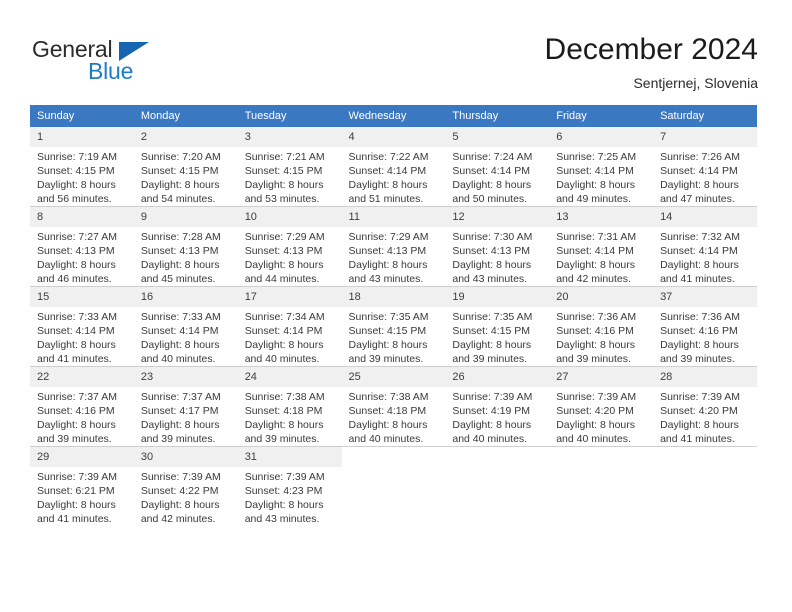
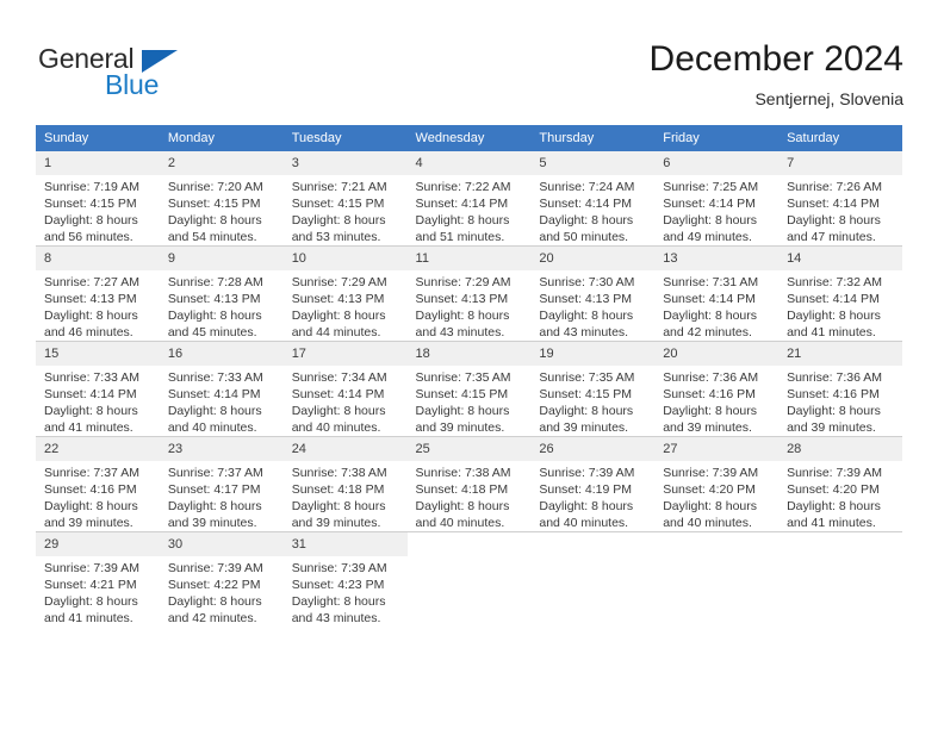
  General
  Blue
  December 2024
  Sentjernej, Slovenia
  Sunday	Monday	Tuesday	Wednesday	Thursday	Friday	Saturday
  1Sunrise: 7:19 AMSunset: 4:15 PMDaylight: 8 hoursand 56 minutes.	2Sunrise: 7:20 AMSunset: 4:15 PMDaylight: 8 hoursand 54 minutes.	3Sunrise: 7:21 AMSunset: 4:15 PMDaylight: 8 hoursand 53 minutes.	4Sunrise: 7:22 AMSunset: 4:14 PMDaylight: 8 hoursand 51 minutes.	5Sunrise: 7:24 AMSunset: 4:14 PMDaylight: 8 hoursand 50 minutes.	6Sunrise: 7:25 AMSunset: 4:14 PMDaylight: 8 hoursand 49 minutes.	7Sunrise: 7:26 AMSunset: 4:14 PMDaylight: 8 hoursand 47 minutes.
- 8Sunrise: 7:27 AMSunset: 4:13 PMDaylight: 8 hoursand 46 minutes.	9Sunrise: 7:28 AMSunset: 4:13 PMDaylight: 8 hoursand 45 minutes.	10Sunrise: 7:29 AMSunset: 4:13 PMDaylight: 8 hoursand 44 minutes.	11Sunrise: 7:29 AMSunset: 4:13 PMDaylight: 8 hoursand 43 minutes.	12Sunrise: 7:30 AMSunset: 4:13 PMDaylight: 8 hoursand 43 minutes.	13Sunrise: 7:31 AMSunset: 4:14 PMDaylight: 8 hoursand 42 minutes.	14Sunrise: 7:32 AMSunset: 4:14 PMDaylight: 8 hoursand 41 minutes.
+ 8Sunrise: 7:27 AMSunset: 4:13 PMDaylight: 8 hoursand 46 minutes.	9Sunrise: 7:28 AMSunset: 4:13 PMDaylight: 8 hoursand 45 minutes.	10Sunrise: 7:29 AMSunset: 4:13 PMDaylight: 8 hoursand 44 minutes.	11Sunrise: 7:29 AMSunset: 4:13 PMDaylight: 8 hoursand 43 minutes.	20Sunrise: 7:30 AMSunset: 4:13 PMDaylight: 8 hoursand 43 minutes.	13Sunrise: 7:31 AMSunset: 4:14 PMDaylight: 8 hoursand 42 minutes.	14Sunrise: 7:32 AMSunset: 4:14 PMDaylight: 8 hoursand 41 minutes.
- 15Sunrise: 7:33 AMSunset: 4:14 PMDaylight: 8 hoursand 41 minutes.	16Sunrise: 7:33 AMSunset: 4:14 PMDaylight: 8 hoursand 40 minutes.	17Sunrise: 7:34 AMSunset: 4:14 PMDaylight: 8 hoursand 40 minutes.	18Sunrise: 7:35 AMSunset: 4:15 PMDaylight: 8 hoursand 39 minutes.	19Sunrise: 7:35 AMSunset: 4:15 PMDaylight: 8 hoursand 39 minutes.	20Sunrise: 7:36 AMSunset: 4:16 PMDaylight: 8 hoursand 39 minutes.	37Sunrise: 7:36 AMSunset: 4:16 PMDaylight: 8 hoursand 39 minutes.
+ 15Sunrise: 7:33 AMSunset: 4:14 PMDaylight: 8 hoursand 41 minutes.	16Sunrise: 7:33 AMSunset: 4:14 PMDaylight: 8 hoursand 40 minutes.	17Sunrise: 7:34 AMSunset: 4:14 PMDaylight: 8 hoursand 40 minutes.	18Sunrise: 7:35 AMSunset: 4:15 PMDaylight: 8 hoursand 39 minutes.	19Sunrise: 7:35 AMSunset: 4:15 PMDaylight: 8 hoursand 39 minutes.	20Sunrise: 7:36 AMSunset: 4:16 PMDaylight: 8 hoursand 39 minutes.	21Sunrise: 7:36 AMSunset: 4:16 PMDaylight: 8 hoursand 39 minutes.
  22Sunrise: 7:37 AMSunset: 4:16 PMDaylight: 8 hoursand 39 minutes.	23Sunrise: 7:37 AMSunset: 4:17 PMDaylight: 8 hoursand 39 minutes.	24Sunrise: 7:38 AMSunset: 4:18 PMDaylight: 8 hoursand 39 minutes.	25Sunrise: 7:38 AMSunset: 4:18 PMDaylight: 8 hoursand 40 minutes.	26Sunrise: 7:39 AMSunset: 4:19 PMDaylight: 8 hoursand 40 minutes.	27Sunrise: 7:39 AMSunset: 4:20 PMDaylight: 8 hoursand 40 minutes.	28Sunrise: 7:39 AMSunset: 4:20 PMDaylight: 8 hoursand 41 minutes.
- 29Sunrise: 7:39 AMSunset: 6:21 PMDaylight: 8 hoursand 41 minutes.	30Sunrise: 7:39 AMSunset: 4:22 PMDaylight: 8 hoursand 42 minutes.	31Sunrise: 7:39 AMSunset: 4:23 PMDaylight: 8 hoursand 43 minutes.
+ 29Sunrise: 7:39 AMSunset: 4:21 PMDaylight: 8 hoursand 41 minutes.	30Sunrise: 7:39 AMSunset: 4:22 PMDaylight: 8 hoursand 42 minutes.	31Sunrise: 7:39 AMSunset: 4:23 PMDaylight: 8 hoursand 43 minutes.
